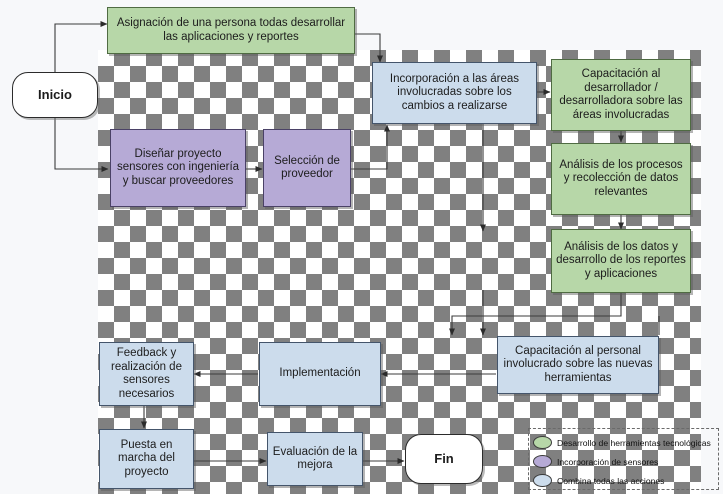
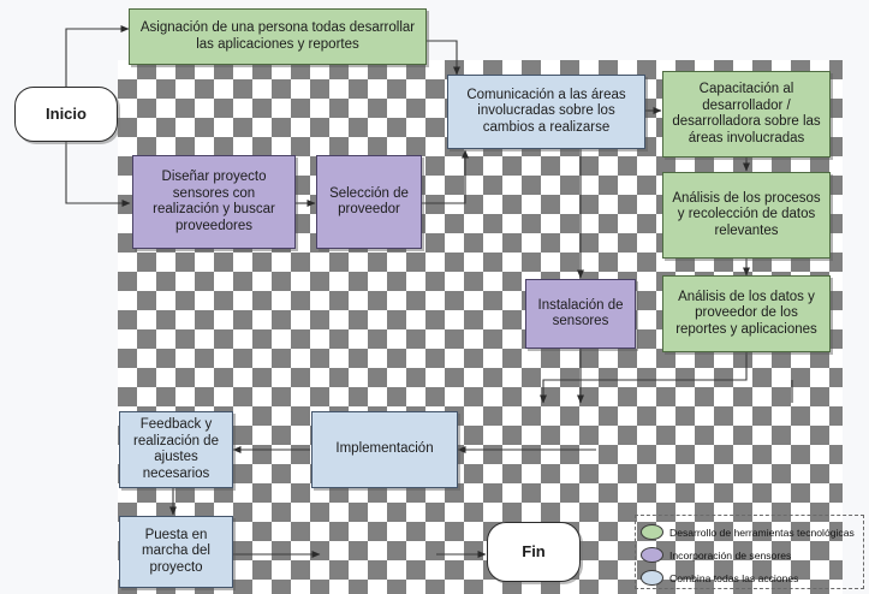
  Inicio
  Asignación de una persona todas desarrollar las aplicaciones y reportes
- Diseñar proyecto sensores con ingeniería y buscar proveedores
+ Diseñar proyecto sensores con realización y buscar proveedores
  Selección de proveedor
- Incorporación a las áreas involucradas sobre los cambios a realizarse
+ Comunicación a las áreas involucradas sobre los cambios a realizarse
  Capacitación al desarrollador / desarrolladora sobre las áreas involucradas
  Análisis de los procesos y recolección de datos relevantes
+ Instalación de sensores
- Análisis de los datos y desarrollo de los reportes y aplicaciones
+ Análisis de los datos y proveedor de los reportes y aplicaciones
- Feedback y realización de sensores necesarios
+ Feedback y realización de ajustes necesarios
  Implementación
- Capacitación al personal involucrado sobre las nuevas herramientas
  Puesta en marcha del proyecto
- Evaluación de la mejora
  Fin
  Desarrollo de herramientas tecnológicas
  Incorporación de sensores
  Combina todas las acciones
